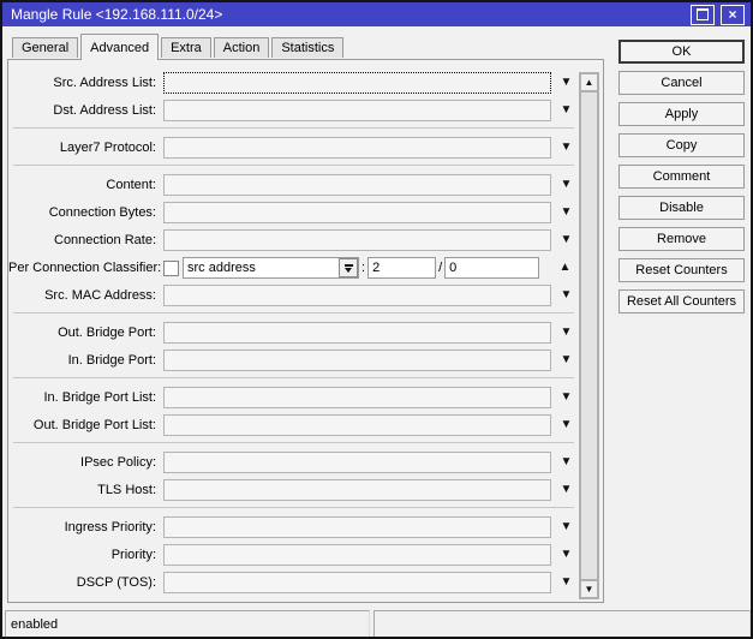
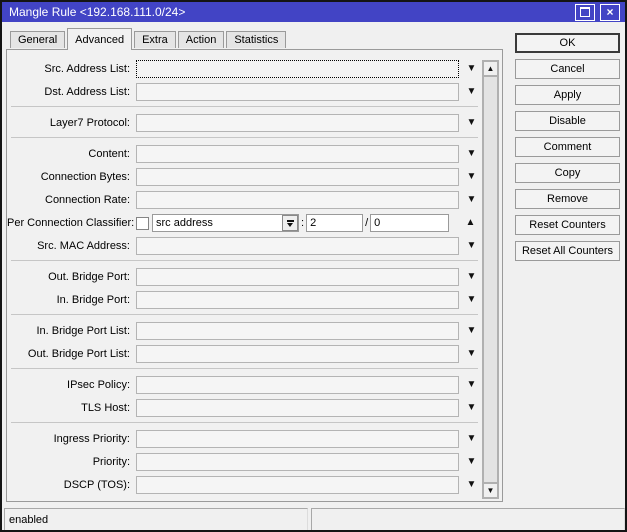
  Mangle Rule <192.168.111.0/24>
  ×
  General
  Advanced
  Extra
  Action
  Statistics
  Src. Address List:
  ▼
  Dst. Address List:
  ▼
  Layer7 Protocol:
  ▼
  Content:
  ▼
  Connection Bytes:
  ▼
  Connection Rate:
  ▼
  Per Connection Classifier:
  src address
  :
  2
  /
  0
  ▲
  Src. MAC Address:
  ▼
  Out. Bridge Port:
  ▼
  In. Bridge Port:
  ▼
  In. Bridge Port List:
  ▼
  Out. Bridge Port List:
  ▼
  IPsec Policy:
  ▼
  TLS Host:
  ▼
  Ingress Priority:
  ▼
  Priority:
  ▼
  DSCP (TOS):
  ▼
  ▲
  ▼
  OK
  Cancel
  Apply
- Copy
+ Disable
  Comment
- Disable
+ Copy
  Remove
  Reset Counters
  Reset All Counters
  enabled
